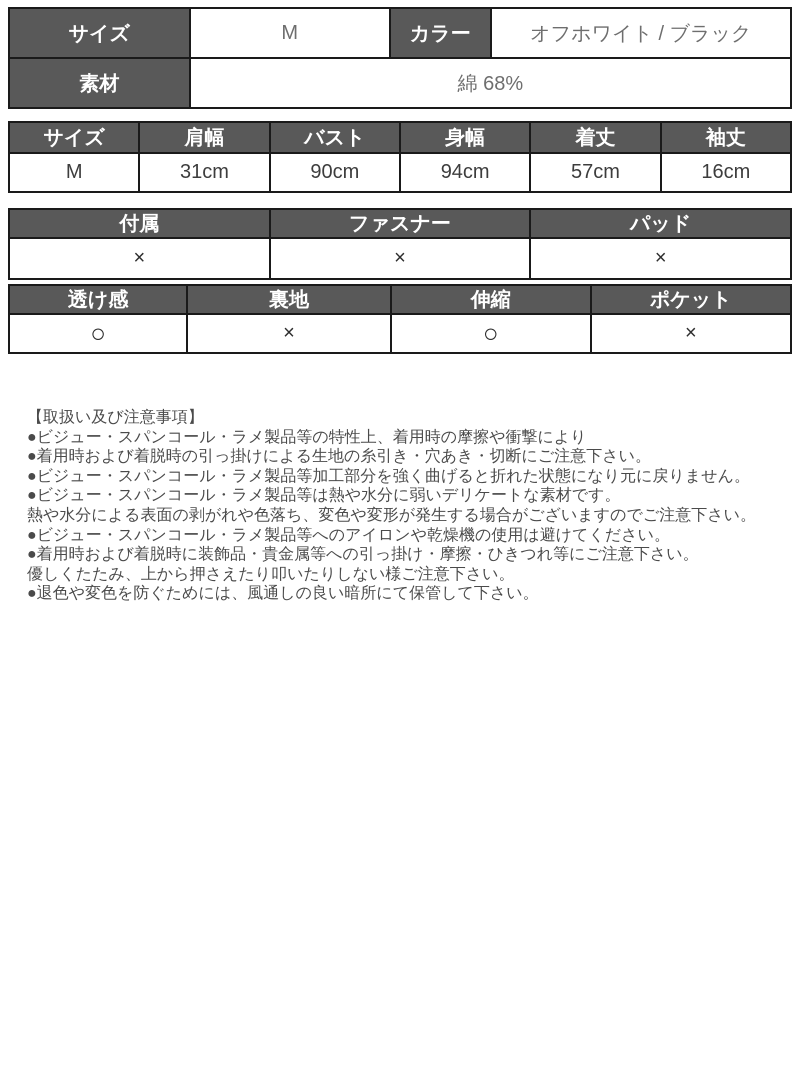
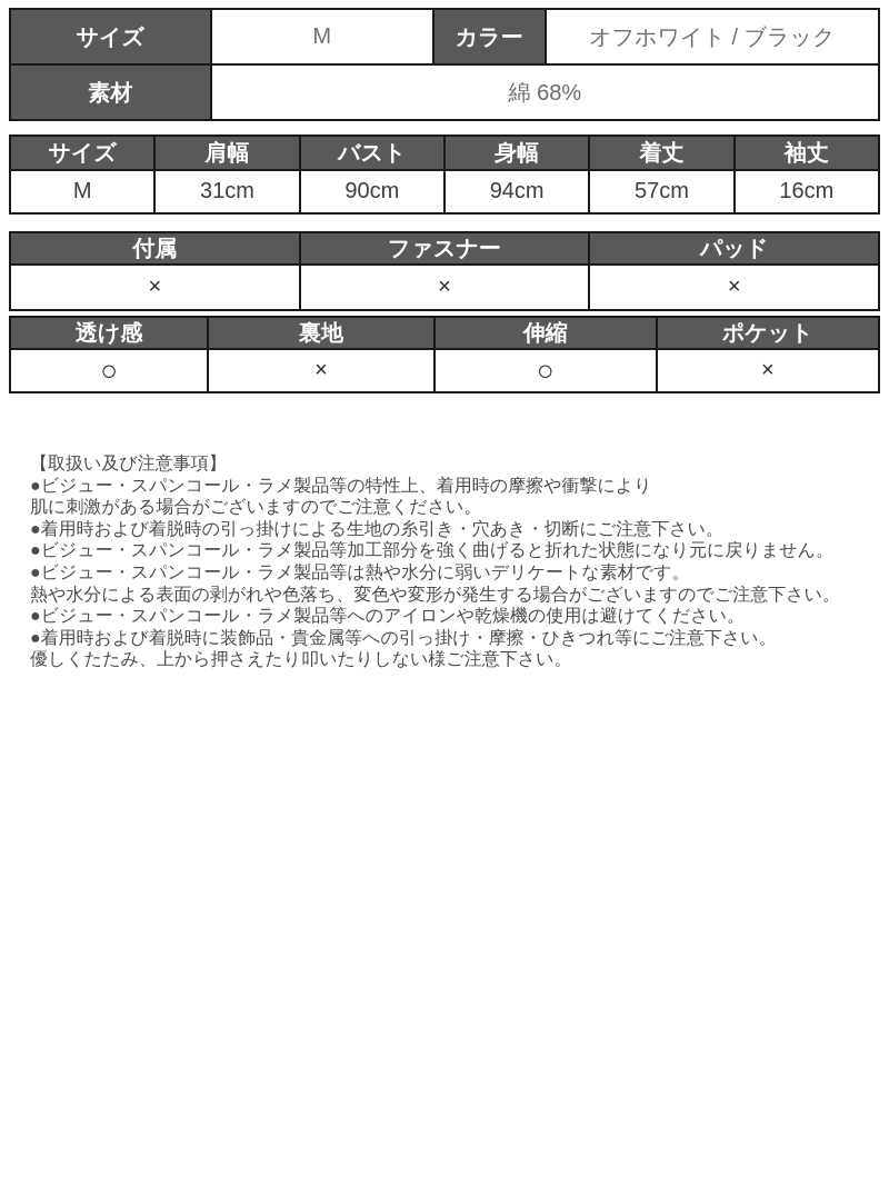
  サイズ	M	カラー	オフホワイト / ブラック
  素材	綿 68%
  サイズ	肩幅	バスト	身幅	着丈	袖丈
  M	31cm	90cm	94cm	57cm	16cm
  付属	ファスナー	パッド
  ×	×	×
  透け感	裏地	伸縮	ポケット
  ○	×	○	×
  【取扱い及び注意事項】
  ●ビジュー・スパンコール・ラメ製品等の特性上、着用時の摩擦や衝撃により
+ 肌に刺激がある場合がございますのでご注意ください。
  ●着用時および着脱時の引っ掛けによる生地の糸引き・穴あき・切断にご注意下さい。
  ●ビジュー・スパンコール・ラメ製品等加工部分を強く曲げると折れた状態になり元に戻りません。
  ●ビジュー・スパンコール・ラメ製品等は熱や水分に弱いデリケートな素材です。
  熱や水分による表面の剥がれや色落ち、変色や変形が発生する場合がございますのでご注意下さい。
  ●ビジュー・スパンコール・ラメ製品等へのアイロンや乾燥機の使用は避けてください。
  ●着用時および着脱時に装飾品・貴金属等への引っ掛け・摩擦・ひきつれ等にご注意下さい。
  優しくたたみ、上から押さえたり叩いたりしない様ご注意下さい。
- ●退色や変色を防ぐためには、風通しの良い暗所にて保管して下さい。
